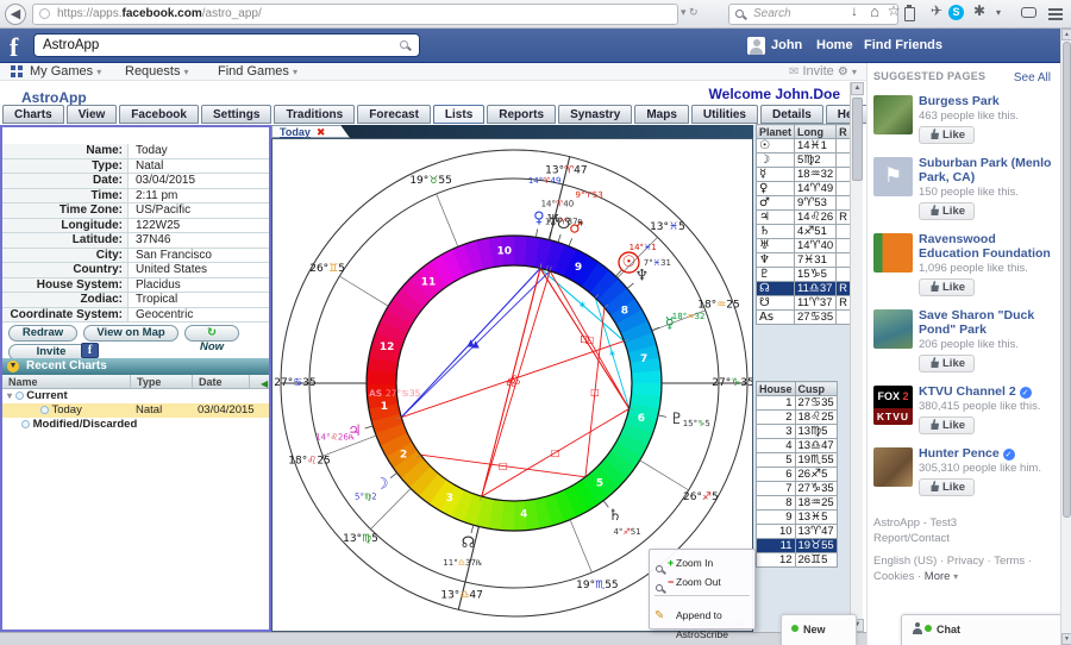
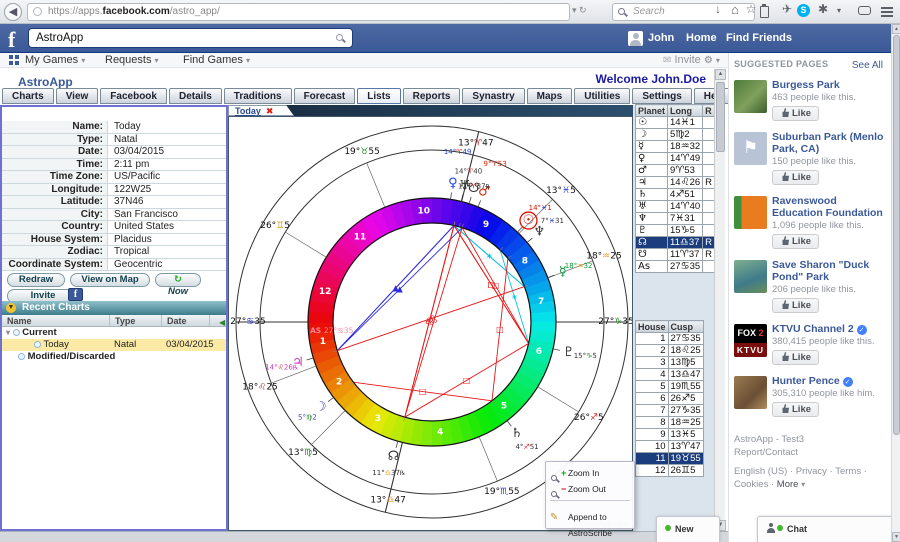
  ◀
  https://apps.facebook.com/astro_app/
  ▾ ↻
  Search
  ↓
  ⌂
  ☆
  ✈
  S
  ✱
  ▾
  f
  AstroApp
  John
  Home
  Find Friends
  My Games ▾
  Requests ▾
  Find Games ▾
  ✉ Invite ⚙ ▾
  AstroApp
  Welcome John.Doe
  Charts
  View
  Facebook
- Settings
+ Details
  Traditions
  Forecast
  Lists
  Reports
  Synastry
  Maps
  Utilities
- Details
+ Settings
  Name:
  Today
  Type:
  Natal
  Date:
  03/04/2015
  Time:
  2:11 pm
  Time Zone:
  US/Pacific
  Longitude:
  122W25
  Latitude:
  37N46
  City:
  San Francisco
  Country:
  United States
  House System:
  Placidus
  Zodiac:
  Tropical
  Coordinate System:
  Geocentric
  Redraw
  View on Map
  ↻ Now
  f
  Recent Charts
  Name
  Type
  Date
  ◀
  ▾ Current
  Today
  Natal
  03/04/2015
  Modified/Discarded
  Today ✖
  ∗
  ∗
  □
  □
  □
  □
  □
  ▲
  ▲
  ☍
  ☍
  1
  27°♋35
  2
  18°♌25
  3
  13°♍5
  4
  13°♎47
  5
  19°♏55
  6
  26°♐5
  7
  27°♑35
  8
  18°♒25
  9
  13°♓5
  10
  13°♈47
  11
  19°♉55
  12
  26°♊5
  ☉
  14°♓1
  ☽
  5°♍2
  ☿
  18°♒32
  ♀
  14°♈49
  ♂
  9°♈53
  ♃
  14°♌26
  ♄
  4°♐51
  ♅
  14°♈40
  ♆
  7°♓31
  ♇
  15°♑5
  ☊
  11°♎37
  ☋
  11°♈37
  AS 27°♋35
  Planet	Long	R
  ☉	14♓1
  ☽	5♍2
  ☿	18♒32
  ♀	14♈49
  ♂	9♈53
  ♃	14♌26	R
  ♄	4♐51
  ♅	14♈40
  ♆	7♓31
  ♇	15♑5
  ☊	11♎37	R
  ☋	11♈37	R
  As	27♋35
  House	Cusp
  1	27♋35
  2	18♌25
  3	13♍5
  4	13♎47
  5	19♏55
  6	26♐5
  7	27♑35
  8	18♒25
  9	13♓5
  10	13♈47
  11	19♉55
  12	26♊5
  SUGGESTED PAGES
  See All
  Burgess Park
  463 people like this.
  Like
  ⚑
  Suburban Park (Menlo Park, CA)
  150 people like this.
  Like
  Ravenswood Education Foundation
  1,096 people like this.
  Like
  Save Sharon "Duck Pond" Park
  206 people like this.
  Like
  FOX 2
  KTVU
  KTVU Channel 2 ✓
  380,415 people like this.
  Like
  Hunter Pence ✓
  305,310 people like him.
  Like
  AstroApp - Test3
  Report/Contact
  English (US) · Privacy · Terms · Cookies · More ▾
  Chat
  Zoom In
  +
  Zoom Out
  −
  Append to AstroScribe
  ✎
